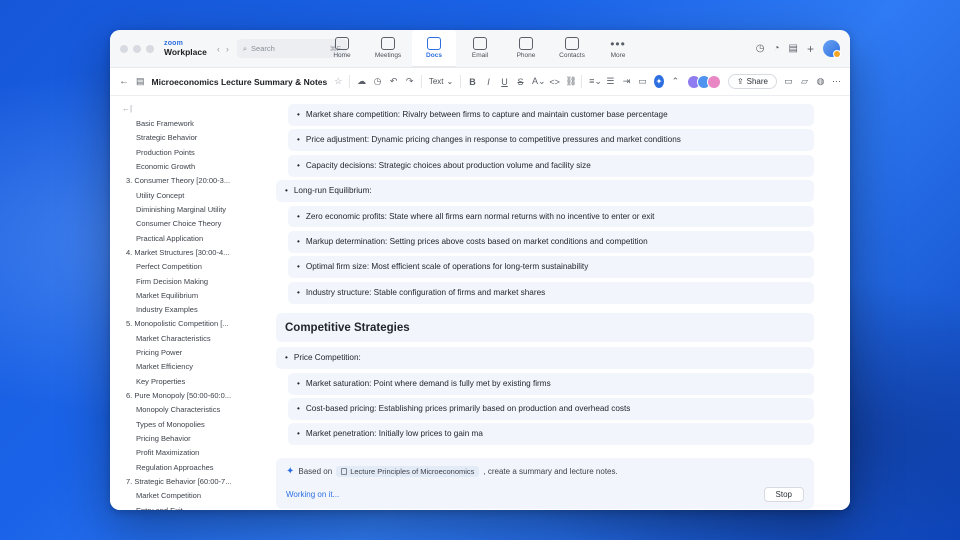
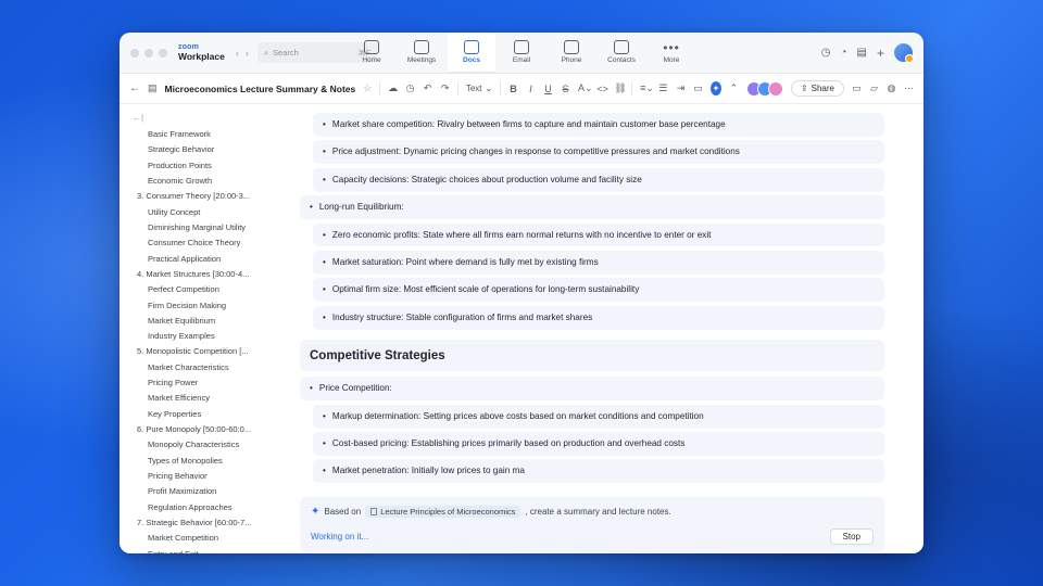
  Workplace
  ‹
  ›
  ⌕
  Search
  •••
  ◷
  ◔
  ▤
  +
  ←
  ▤
  Microeconomics Lecture Summary & Notes
  ☆
  ☁
  ◷
  ↶
  ↷
  Text
  ⌄
  B
  I
  U
  S
  A⌄
  <>
  ⛓
  ≡⌄
  ☰
  ⇥
  ▭
  ✦
  ⌃
  ⇪
  Share
  ▭
  ▱
  ◍
  ⋯
  ←|
  Basic Framework
  Strategic Behavior
  Production Points
  Economic Growth
  3. Consumer Theory [20:00-3...
  Utility Concept
  Diminishing Marginal Utility
  Consumer Choice Theory
  Practical Application
  4. Market Structures [30:00-4...
  Perfect Competition
  Firm Decision Making
  Market Equilibrium
  Industry Examples
  5. Monopolistic Competition [...
  Market Characteristics
  Pricing Power
  Market Efficiency
  Key Properties
  6. Pure Monopoly [50:00-60:0...
  Monopoly Characteristics
  Types of Monopolies
  Pricing Behavior
  Profit Maximization
  Regulation Approaches
  7. Strategic Behavior [60:00-7...
  Market Competition
  •
  Market share competition: Rivalry between firms to capture and maintain customer base percentage
  •
  Price adjustment: Dynamic pricing changes in response to competitive pressures and market conditions
  •
  Capacity decisions: Strategic choices about production volume and facility size
  •
  Long-run Equilibrium:
  •
  Zero economic profits: State where all firms earn normal returns with no incentive to enter or exit
  •
- Markup determination: Setting prices above costs based on market conditions and competition
+ Market saturation: Point where demand is fully met by existing firms
  •
  Optimal firm size: Most efficient scale of operations for long-term sustainability
  •
  Industry structure: Stable configuration of firms and market shares
  Competitive Strategies
  •
  Price Competition:
  •
- Market saturation: Point where demand is fully met by existing firms
+ Markup determination: Setting prices above costs based on market conditions and competition
  •
  Cost-based pricing: Establishing prices primarily based on production and overhead costs
  •
  Market penetration: Initially low prices to gain ma
  ✦
  Based on
  Lecture Principles of Microeconomics
  , create a summary and lecture notes.
  Working on it...
  Stop
